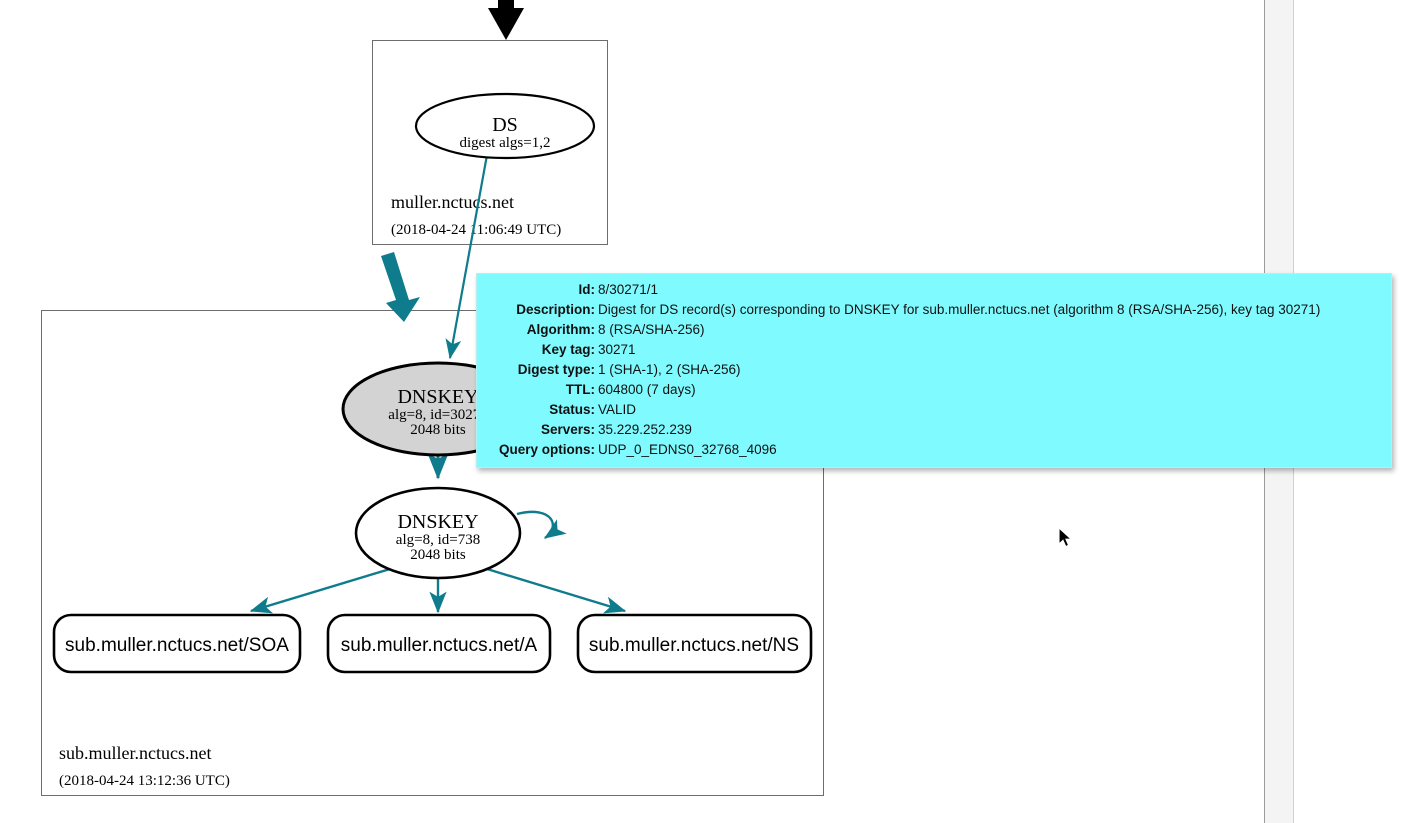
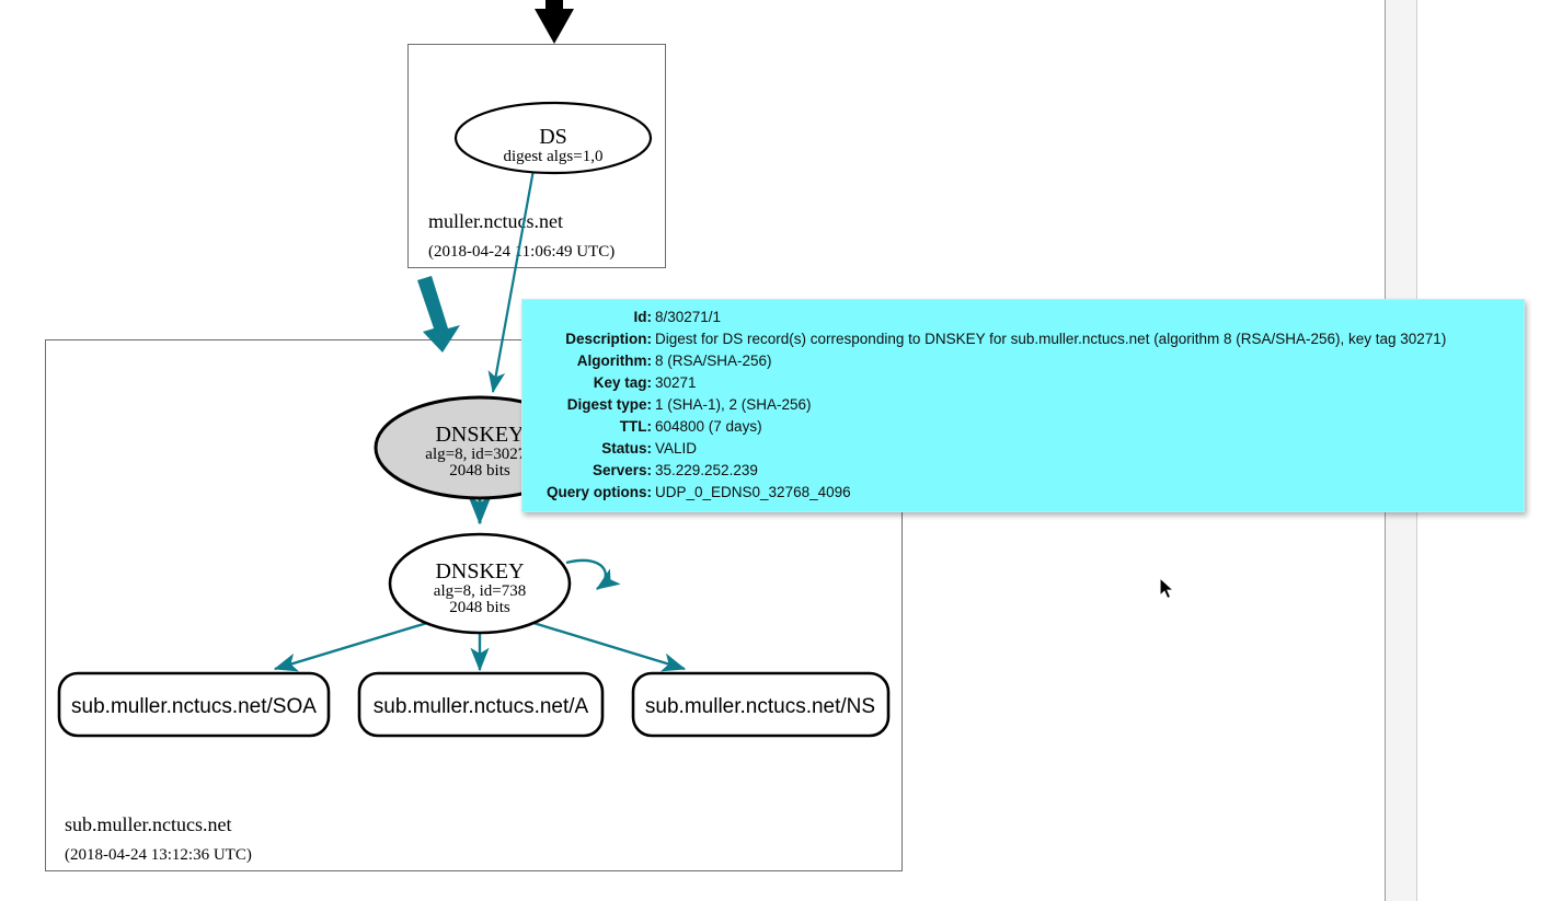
  muller.nctucs.net
  (2018-04-241:06:49 UTC)
  sub.muller.nctucs.net
  (2018-04-24 13:12:36 UTC)
  DS
- digest algs=1,2
+ digest algs=1,0
  DNSKEY
  alg=8, id=302
  2048 bits
  DNSKEY
  alg=8, id=738
  2048 bits
  sub.muller.nctucs.net/SOA
  sub.muller.nctucs.net/A
  sub.muller.nctucs.net/NS
  Id:	8/30271/1
  Description:	Digest for DS record(s) corresponding to DNSKEY for sub.muller.nctucs.net (algorithm 8 (RSA/SHA-256), key tag 30271)
  Algorithm:	8 (RSA/SHA-256)
  Key tag:	30271
  Digest type:	1 (SHA-1), 2 (SHA-256)
  TTL:	604800 (7 days)
  Status:	VALID
  Servers:	35.229.252.239
  Query options:	UDP_0_EDNS0_32768_4096
